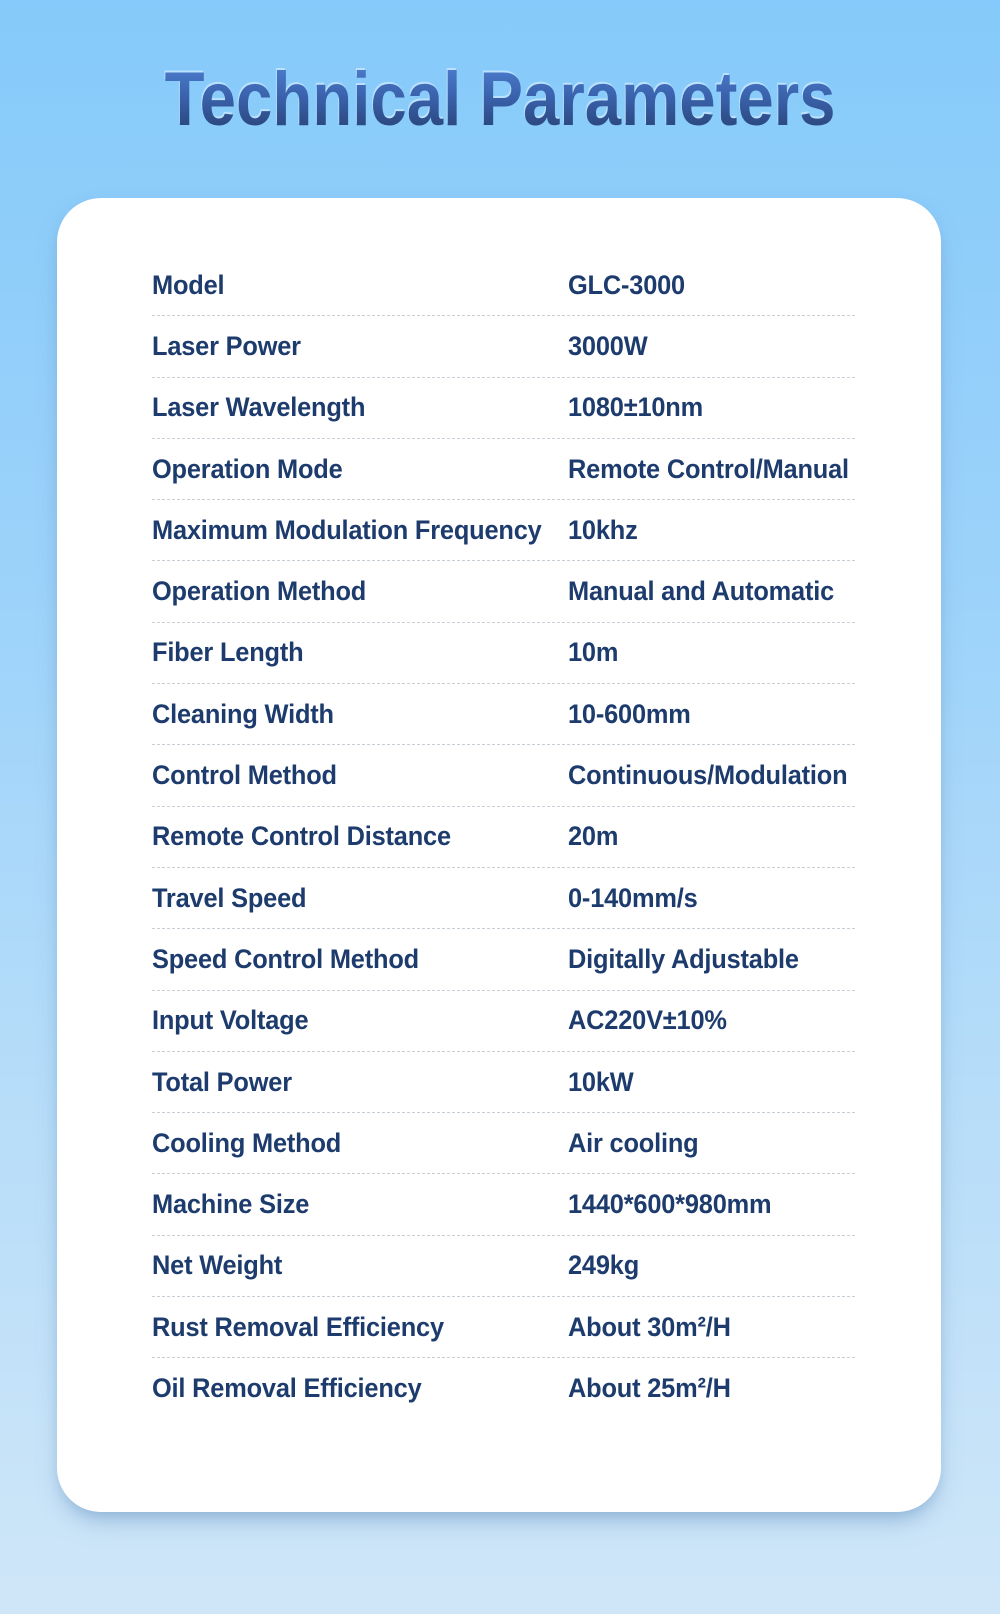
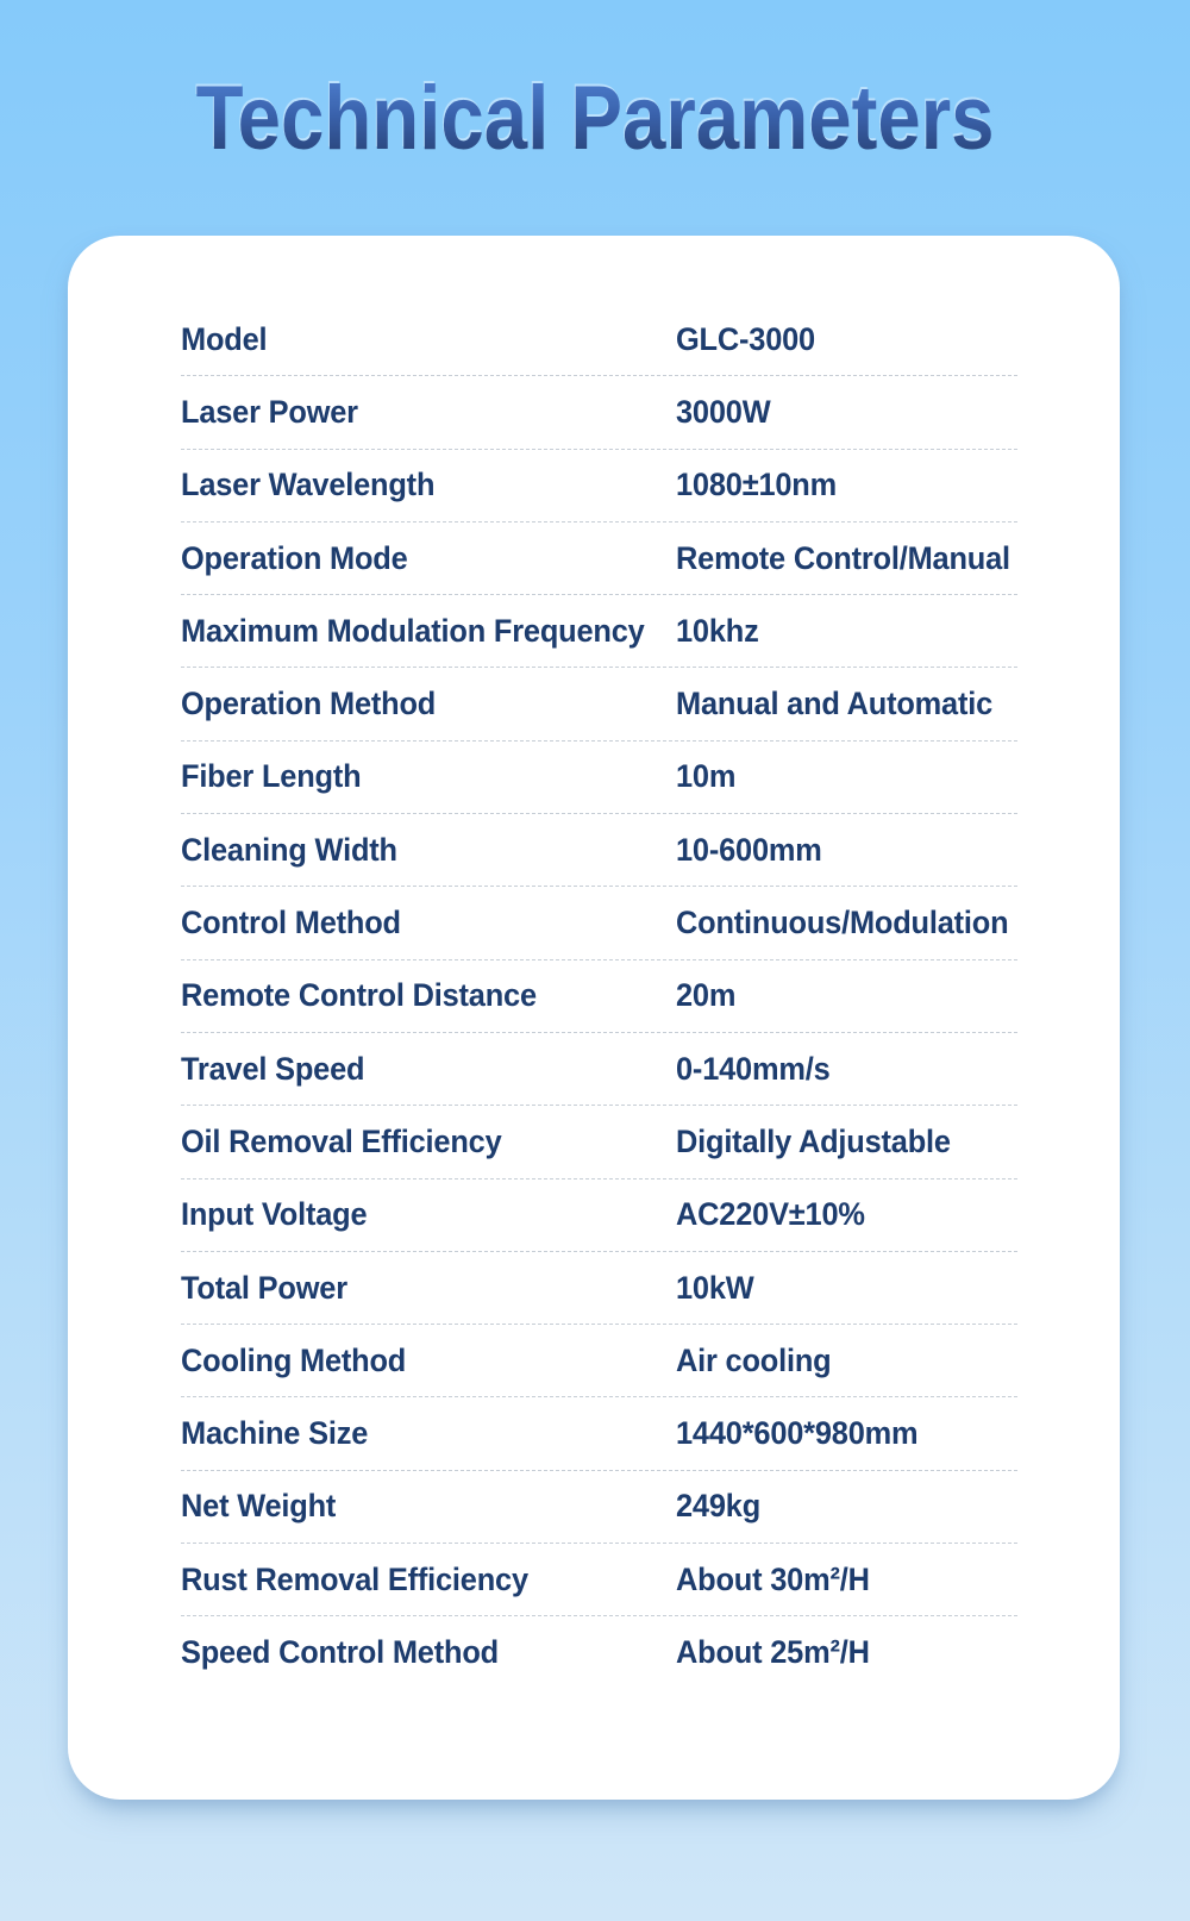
  Technical Parameters
  Model
  GLC-3000
  Laser Power
  3000W
  Laser Wavelength
  1080±10nm
  Operation Mode
  Remote Control/Manual
  Maximum Modulation Frequency
  10khz
  Operation Method
  Manual and Automatic
  Fiber Length
  10m
  Cleaning Width
  10-600mm
  Control Method
  Continuous/Modulation
  Remote Control Distance
  20m
  Travel Speed
  0-140mm/s
- Speed Control Method
+ Oil Removal Efficiency
  Digitally Adjustable
  Input Voltage
  AC220V±10%
  Total Power
  10kW
  Cooling Method
  Air cooling
  Machine Size
  1440*600*980mm
  Net Weight
  249kg
  Rust Removal Efficiency
  About 30m²/H
- Oil Removal Efficiency
+ Speed Control Method
  About 25m²/H
